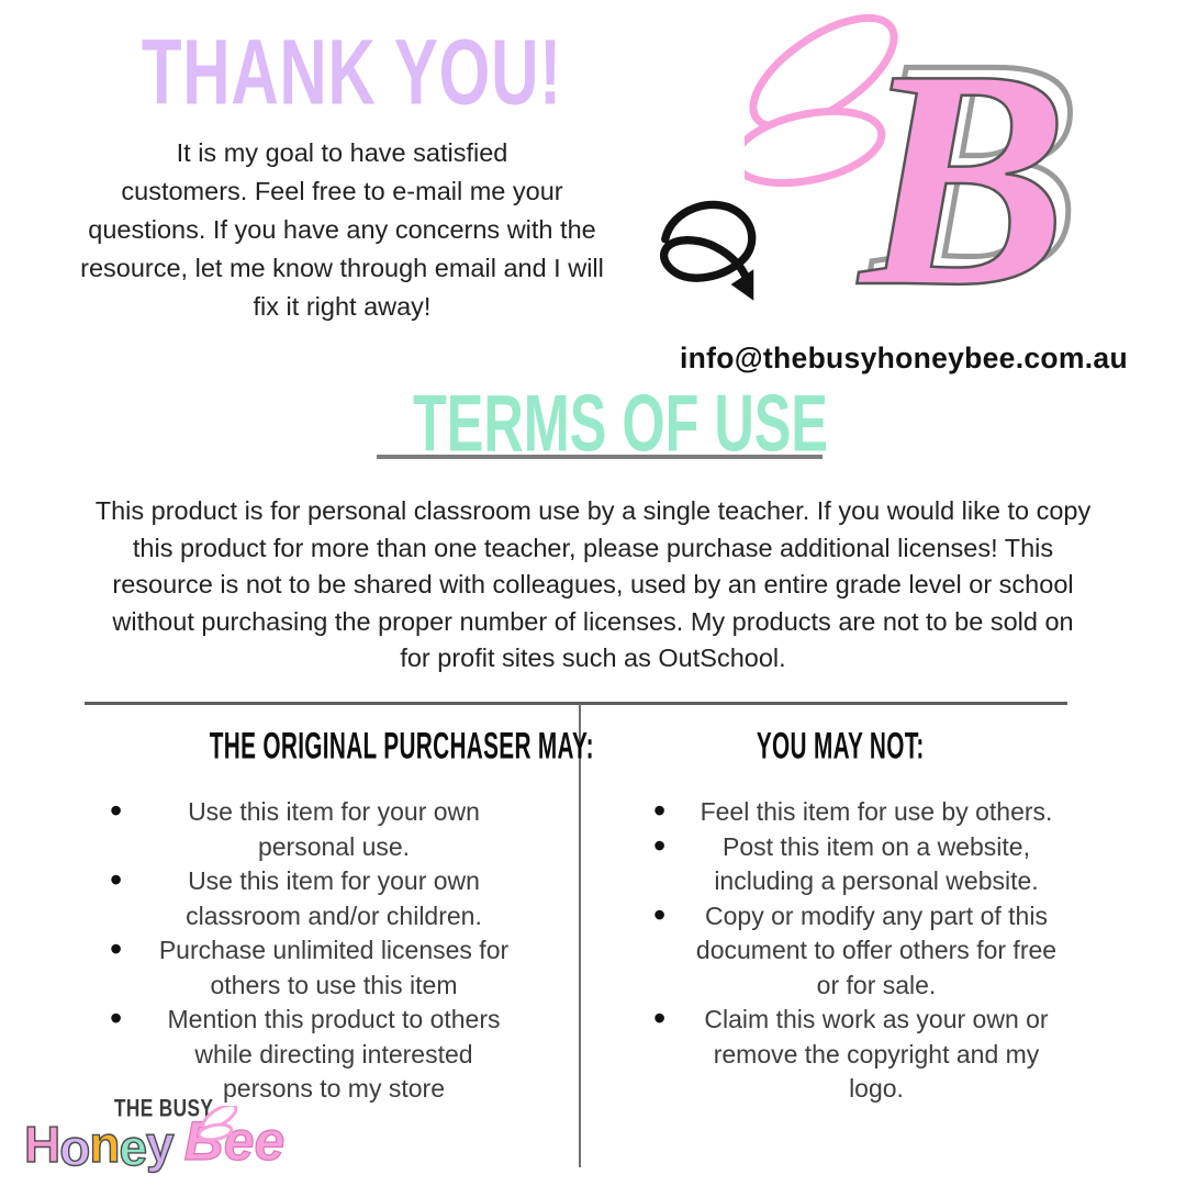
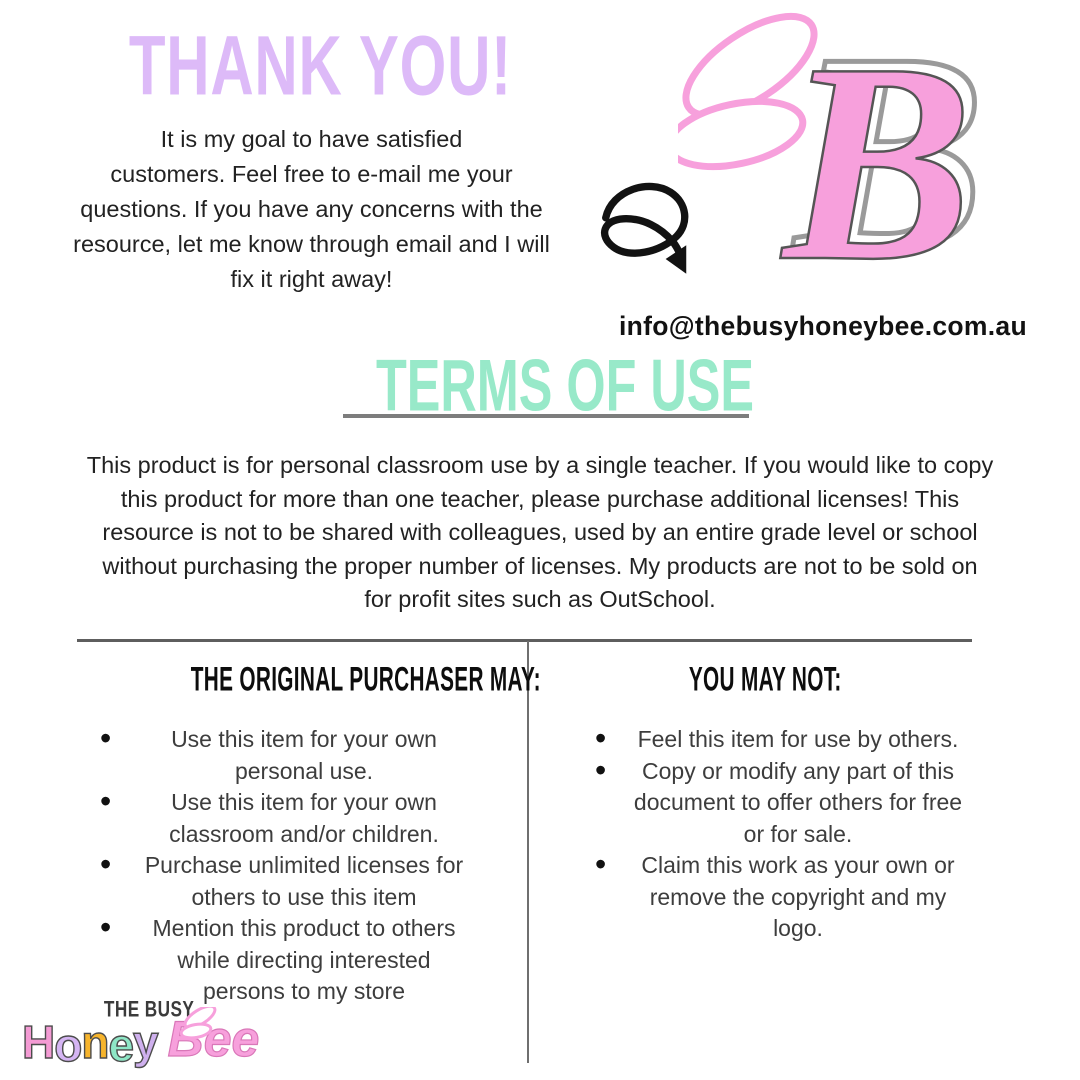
  THANK YOU!
  It is my goal to have satisfied
  customers. Feel free to e-mail me your
  questions. If you have any concerns with the
  resource, let me know through email and I will
  fix it right away!
  B
  info@thebusyhoneybee.com.au
  TERMS OF USE
  This product is for personal classroom use by a single teacher. If you would like to copy
  this product for more than one teacher, please purchase additional licenses! This
  resource is not to be shared with colleagues, used by an entire grade level or school
  without purchasing the proper number of licenses. My products are not to be sold on
  for profit sites such as OutSchool.
  THE ORIGINAL PURCHASER MAY:
  Use this item for your own
  personal use.
  Use this item for your own
  classroom and/or children.
  Purchase unlimited licenses for
  others to use this item
  Mention this product to others
  while directing interested
  persons to my store
  YOU MAY NOT:
  Feel this item for use by others.
- Post this item on a website,
- including a personal website.
  Copy or modify any part of this
  document to offer others for free
  or for sale.
  Claim this work as your own or
  remove the copyright and my
  logo.
  THE BUSY
  Honey Bee
